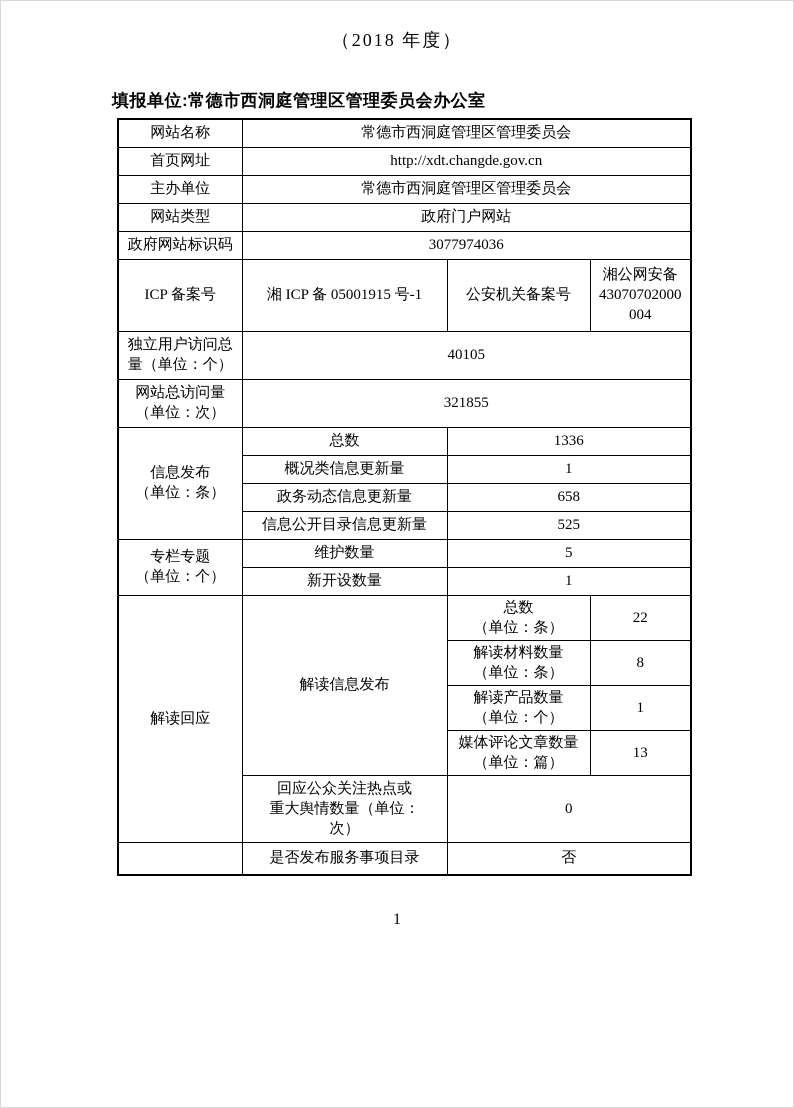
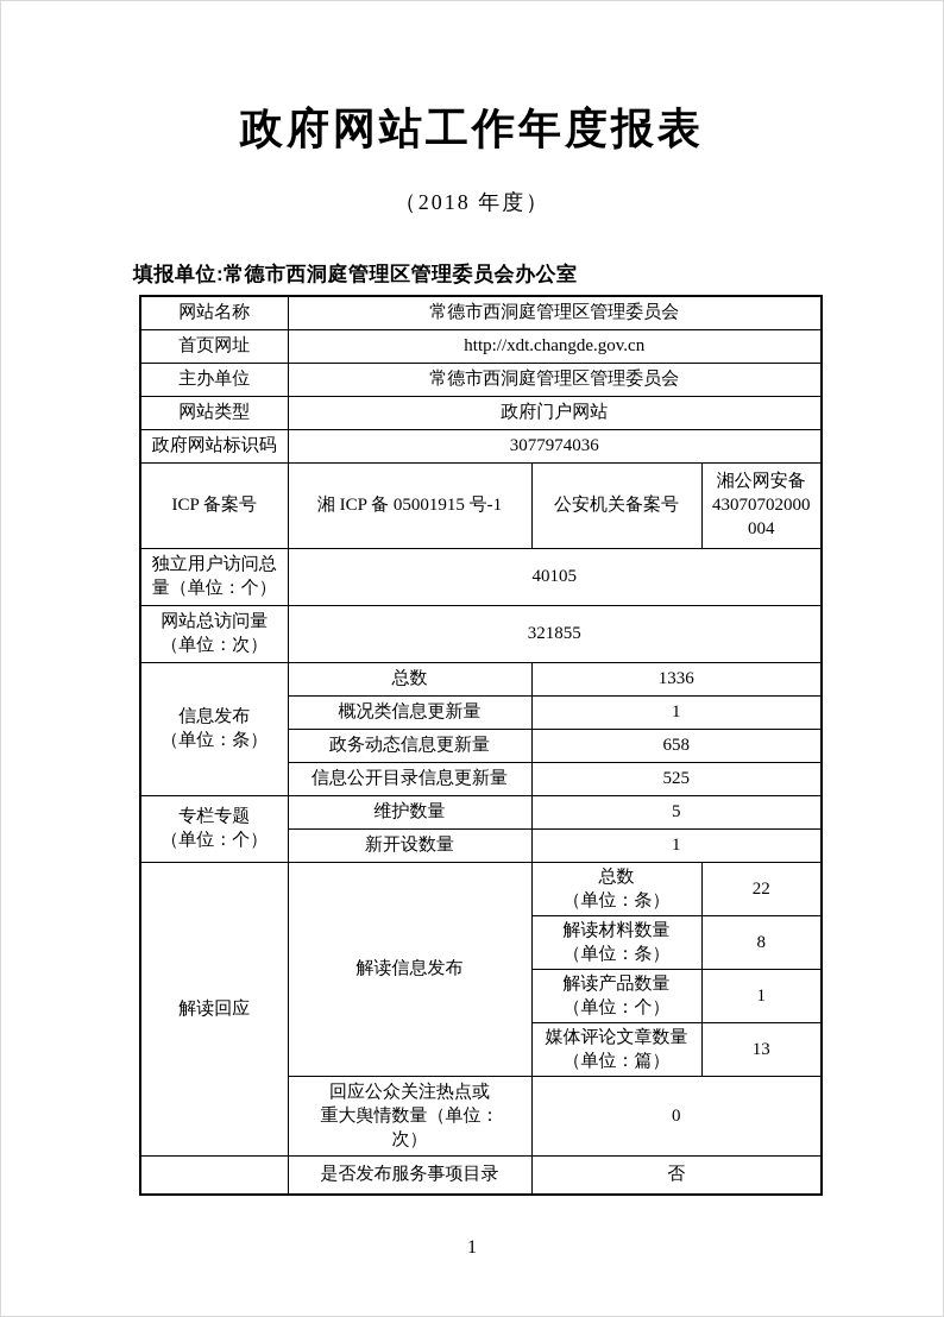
+ 政府网站工作年度报表
  （2018 年度）
  填报单位:常德市西洞庭管理区管理委员会办公室
  网站名称	常德市西洞庭管理区管理委员会
  首页网址	http://xdt.changde.gov.cn
  主办单位	常德市西洞庭管理区管理委员会
  网站类型	政府门户网站
  政府网站标识码	3077974036
  ICP 备案号	湘 ICP 备 05001915 号-1	公安机关备案号	湘公网安备 43070702000 004
  独立用户访问总 量（单位：个）	40105
  网站总访问量 （单位：次）	321855
  信息发布 （单位：条）	总数	1336
  概况类信息更新量	1
  政务动态信息更新量	658
  信息公开目录信息更新量	525
  专栏专题 （单位：个）	维护数量	5
  新开设数量	1
  解读回应	解读信息发布	总数 （单位：条）	22
  解读材料数量 （单位：条）	8
  解读产品数量 （单位：个）	1
  媒体评论文章数量 （单位：篇）	13
  回应公众关注热点或 重大舆情数量（单位： 次）	0
  	是否发布服务事项目录	否
  1
